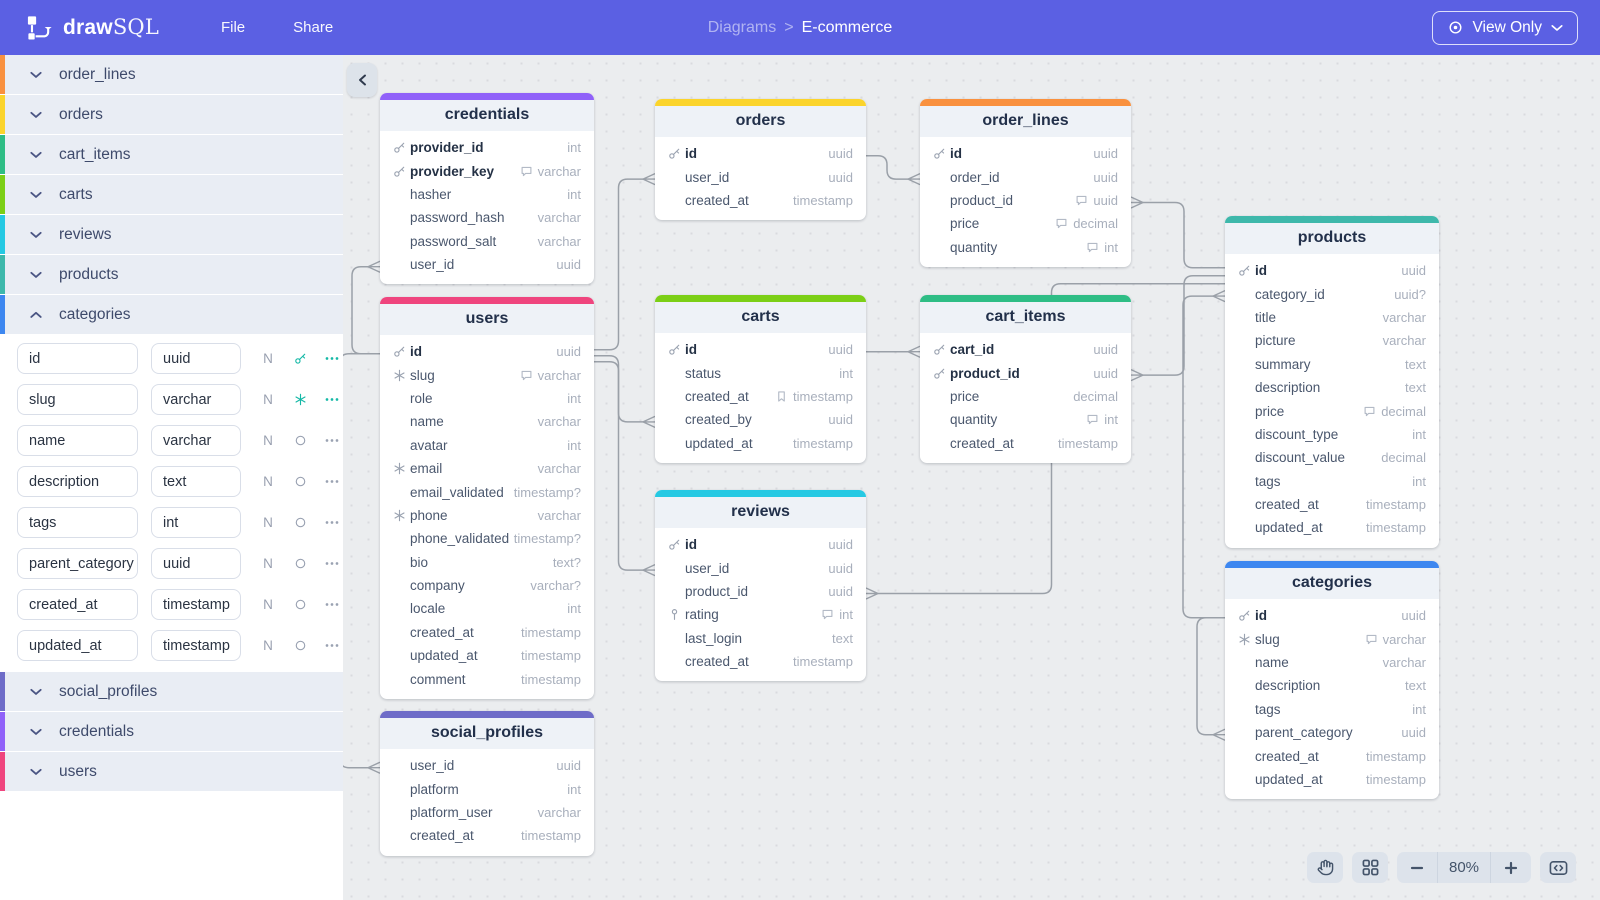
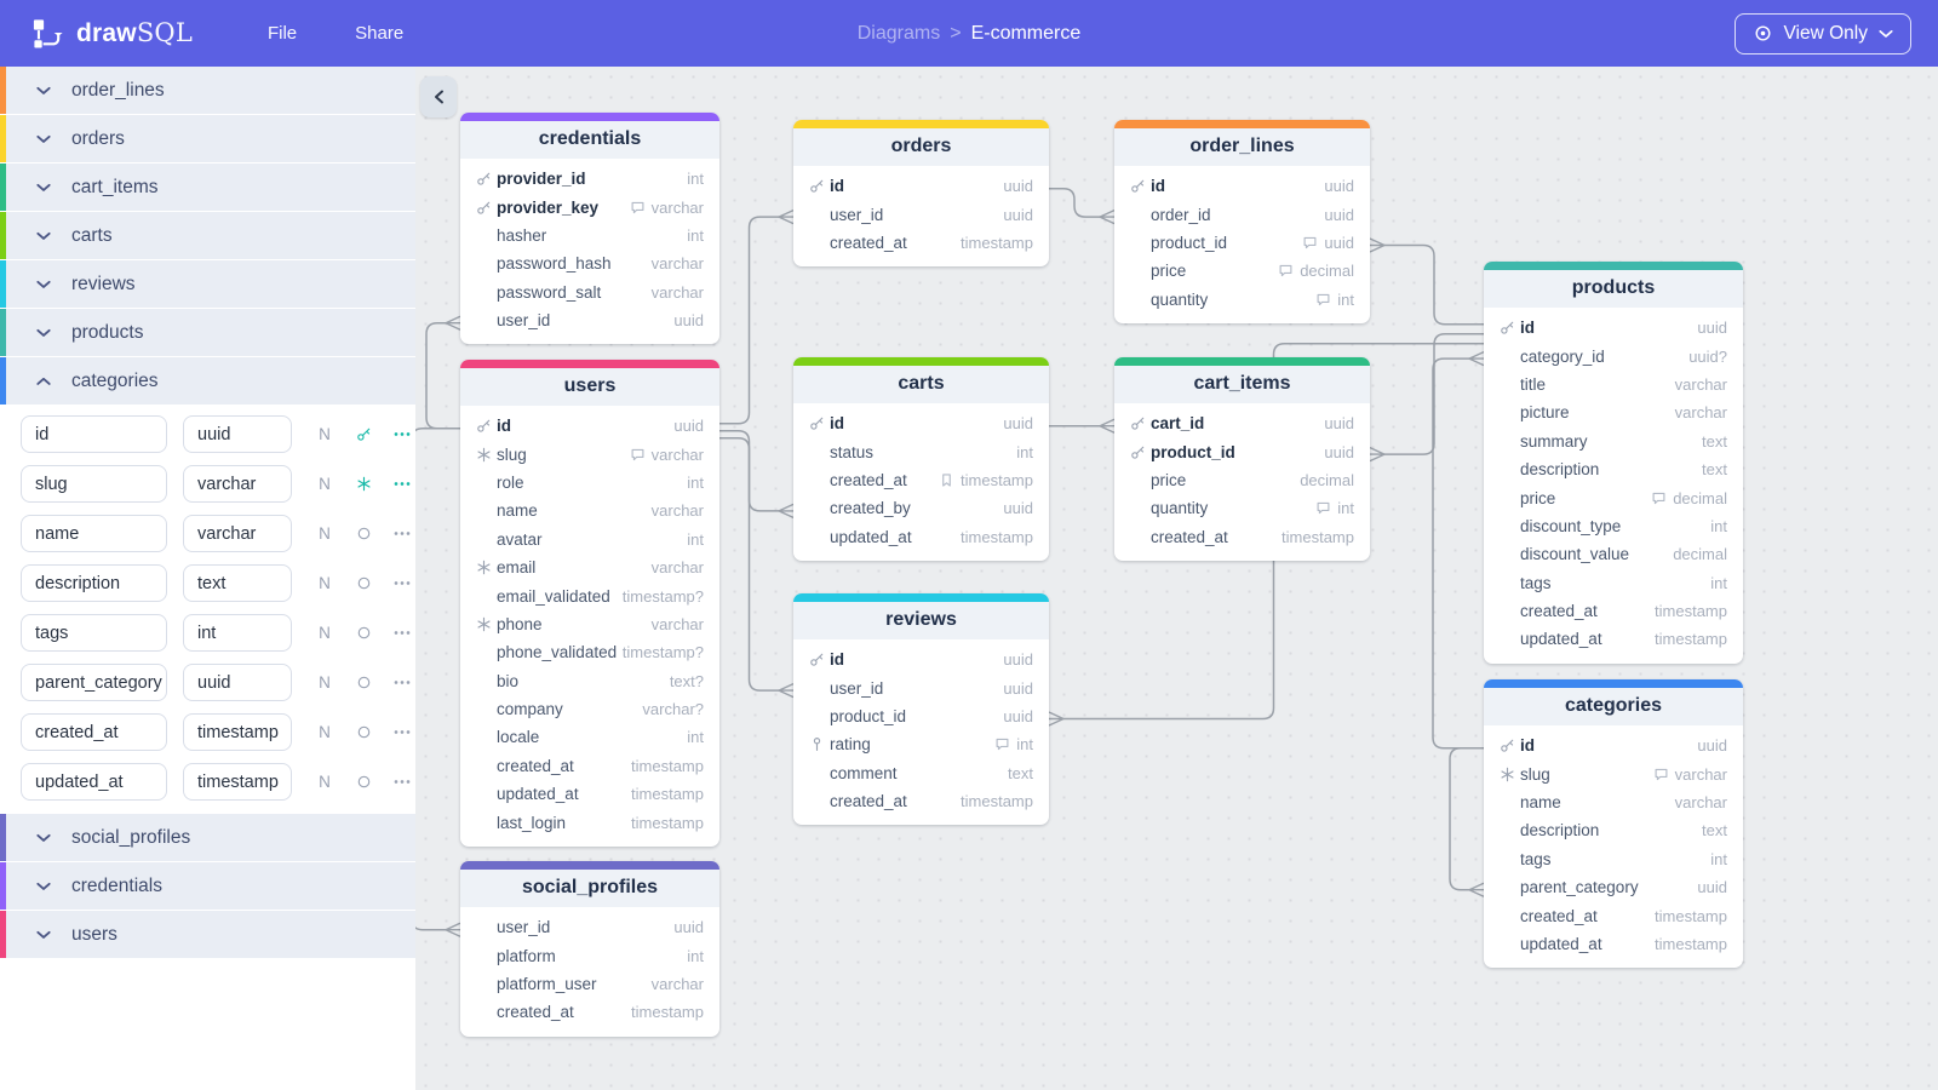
  drawSQL
  File
  Share
  Diagrams
  >
  E-commerce
  View Only
  order_lines
  orders
  cart_items
  carts
  reviews
  products
  categories
  id
  uuid
  N
  slug
  varchar
  N
  name
  varchar
  N
  description
  text
  N
  tags
  int
  N
  parent_category
  uuid
  N
  created_at
  timestamp
  N
  updated_at
  timestamp
  N
  social_profiles
  credentials
  users
- 80%
  credentials
  provider_id
  int
  provider_key
  varchar
  hasher
  int
  password_hash
  varchar
  password_salt
  varchar
  user_id
  uuid
  users
  id
  uuid
  slug
  varchar
  role
  int
  name
  varchar
  avatar
  int
  email
  varchar
  email_validated
  timestamp?
  phone
  varchar
  phone_validated
  timestamp?
  bio
  text?
  company
  varchar?
  locale
  int
  created_at
  timestamp
  updated_at
  timestamp
- comment
+ last_login
  timestamp
  social_profiles
  user_id
  uuid
  platform
  int
  platform_user
  varchar
  created_at
  timestamp
  orders
  id
  uuid
  user_id
  uuid
  created_at
  timestamp
  carts
  id
  uuid
  status
  int
  created_at
  timestamp
  created_by
  uuid
  updated_at
  timestamp
  reviews
  id
  uuid
  user_id
  uuid
  product_id
  uuid
  rating
  int
- last_login
+ comment
  text
  created_at
  timestamp
  order_lines
  id
  uuid
  order_id
  uuid
  product_id
  uuid
  price
  decimal
  quantity
  int
  cart_items
  cart_id
  uuid
  product_id
  uuid
  price
  decimal
  quantity
  int
  created_at
  timestamp
  products
  id
  uuid
  category_id
  uuid?
  title
  varchar
  picture
  varchar
  summary
  text
  description
  text
  price
  decimal
  discount_type
  int
  discount_value
  decimal
  tags
  int
  created_at
  timestamp
  updated_at
  timestamp
  categories
  id
  uuid
  slug
  varchar
  name
  varchar
  description
  text
  tags
  int
  parent_category
  uuid
  created_at
  timestamp
  updated_at
  timestamp
